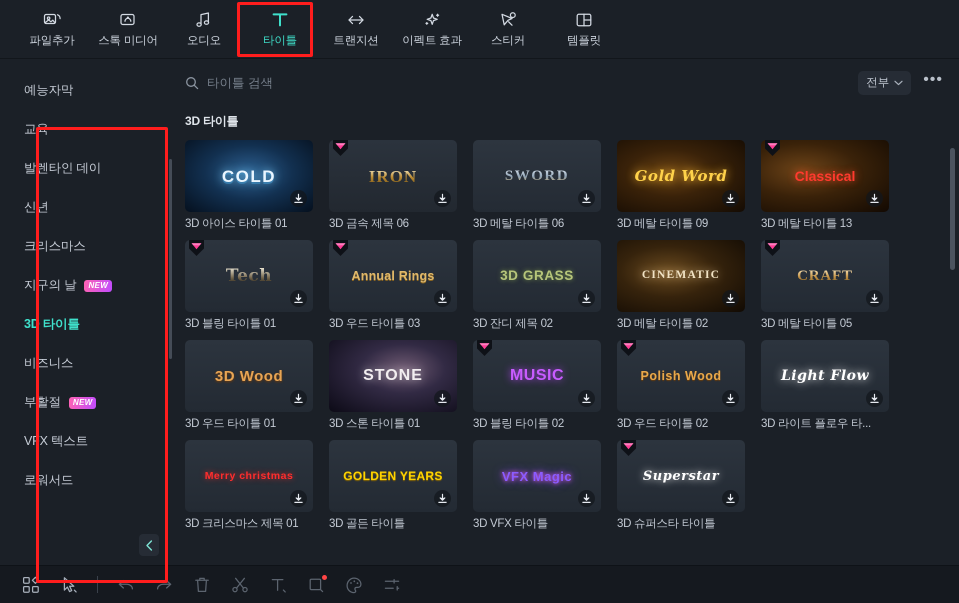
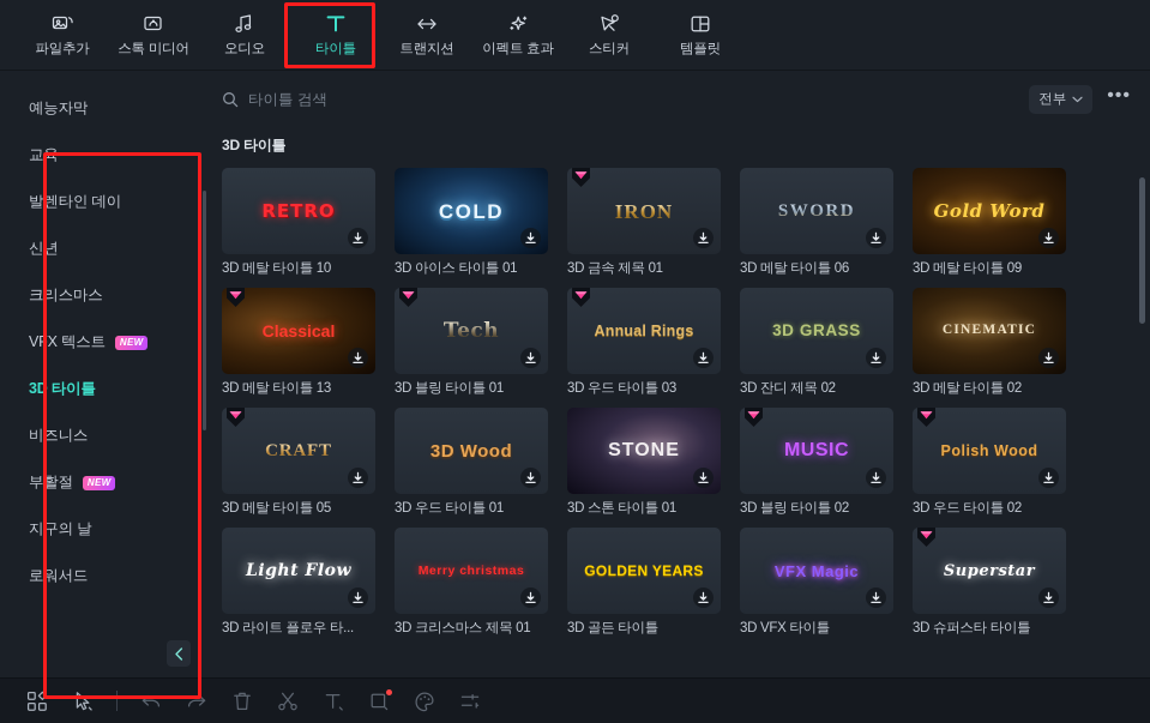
  파일추가
  스톡 미디어
  오디오
  타이틀
  트랜지션
  이펙트 효과
  스티커
  템플릿
  예능자막
  교육
  발렌타인 데이
  신년
  크리스마스
- 지구의 날
+ VFX 텍스트
  NEW
  3D 타이틀
  비즈니스
  부활절
  NEW
- VFX 텍스트
+ 지구의 날
  로워서드
  타이틀 검색
  전부
  •••
  3D 타이틀
+ RETRO
+ 3D 메탈 타이틀 10
  COLD
  3D 아이스 타이틀 01
  IRON
- 3D 금속 제목 06
+ 3D 금속 제목 01
  SWORD
  3D 메탈 타이틀 06
  Gold Word
  3D 메탈 타이틀 09
  Classical
  3D 메탈 타이틀 13
  Tech
  3D 블링 타이틀 01
  Annual Rings
  3D 우드 타이틀 03
  3D GRASS
  3D 잔디 제목 02
  CINEMATIC
  3D 메탈 타이틀 02
  CRAFT
  3D 메탈 타이틀 05
  3D Wood
  3D 우드 타이틀 01
  STONE
  3D 스톤 타이틀 01
  MUSIC
  3D 블링 타이틀 02
  Polish Wood
  3D 우드 타이틀 02
  Light Flow
  3D 라이트 플로우 타...
  Merry christmas
  3D 크리스마스 제목 01
  GOLDEN YEARS
  3D 골든 타이틀
  VFX Magic
  3D VFX 타이틀
  Superstar
  3D 슈퍼스타 타이틀
